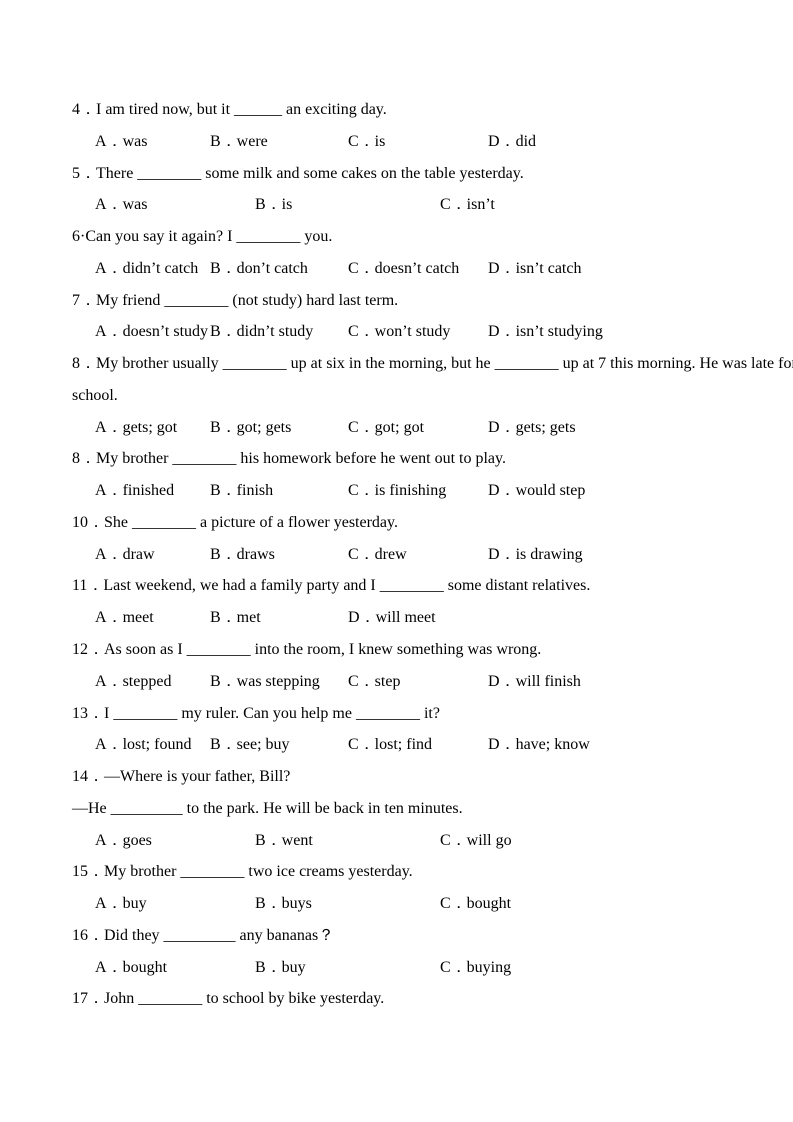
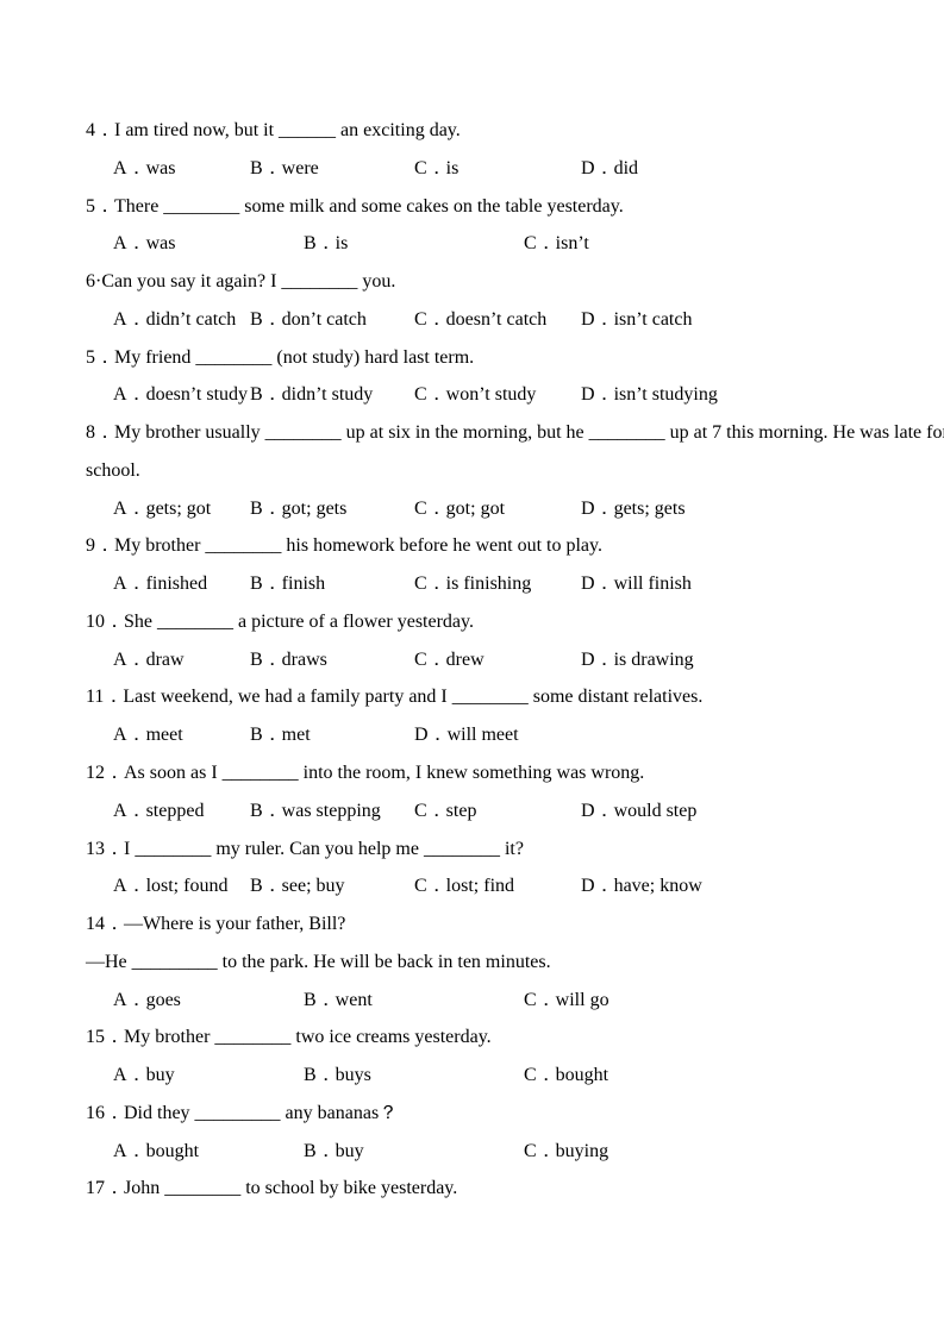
  4．I am tired now, but it ______ an exciting day.
  A．was
  B．were
  C．is
  D．did
  5．There ________ some milk and some cakes on the table yesterday.
  A．was
  B．is
  C．isn’t
  6·Can you say it again? I ________ you.
  A．didn’t catch
  B．don’t catch
  C．doesn’t catch
  D．isn’t catch
- 7．My friend ________ (not study) hard last term.
+ 5．My friend ________ (not study) hard last term.
  A．doesn’t study
  B．didn’t study
  C．won’t study
  D．isn’t studying
  8．My brother usually ________ up at six in the morning, but he ________ up at 7 this morning. He was late fo
  school.
  A．gets; got
  B．got; gets
  C．got; got
  D．gets; gets
- 8．My brother ________ his homework before he went out to play.
+ 9．My brother ________ his homework before he went out to play.
  A．finished
  B．finish
  C．is finishing
- D．would step
+ D．will finish
  10．She ________ a picture of a flower yesterday.
  A．draw
  B．draws
  C．drew
  D．is drawing
  11．Last weekend, we had a family party and I ________ some distant relatives.
  A．meet
  B．met
  D．will meet
  12．As soon as I ________ into the room, I knew something was wrong.
  A．stepped
  B．was stepping
  C．step
- D．will finish
+ D．would step
  13．I ________ my ruler. Can you help me ________ it?
  A．lost; found
  B．see; buy
  C．lost; find
  D．have; know
  14．—Where is your father, Bill?
  —He _________ to the park. He will be back in ten minutes.
  A．goes
  B．went
  C．will go
  15．My brother ________ two ice creams yesterday.
  A．buy
  B．buys
  C．bought
  16．Did they _________ any bananas？
  A．bought
  B．buy
  C．buying
  17．John ________ to school by bike yesterday.
